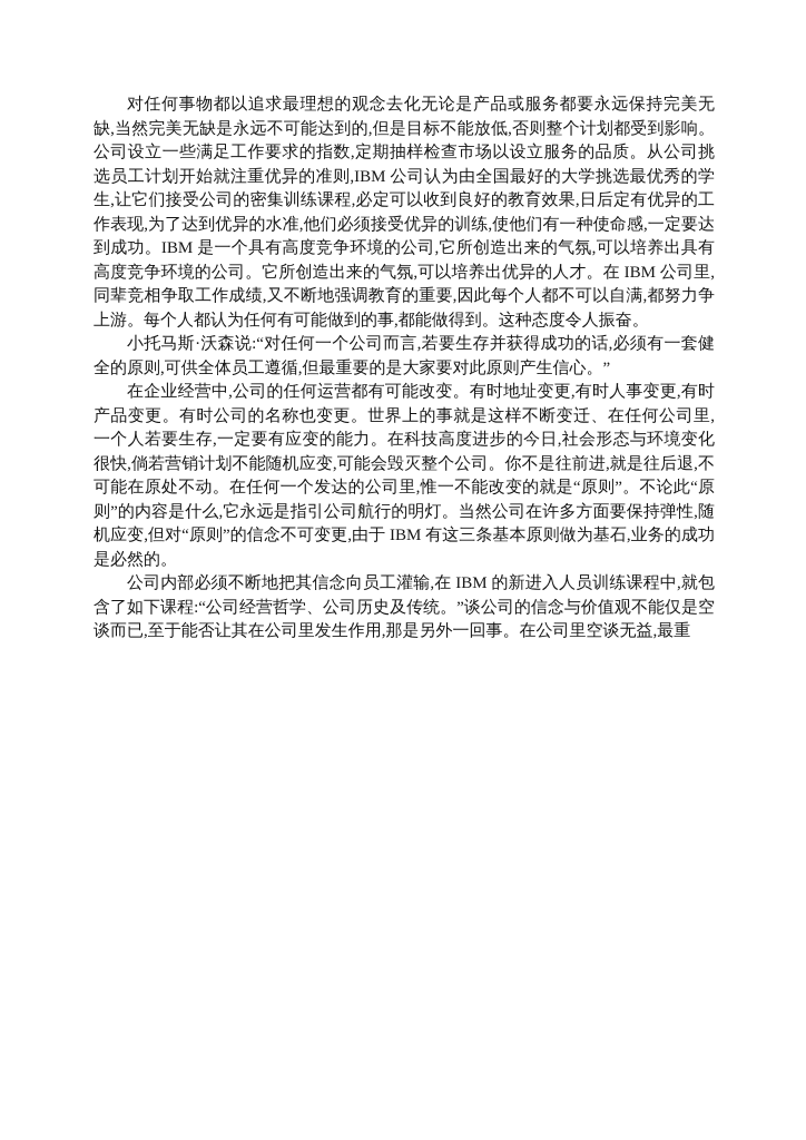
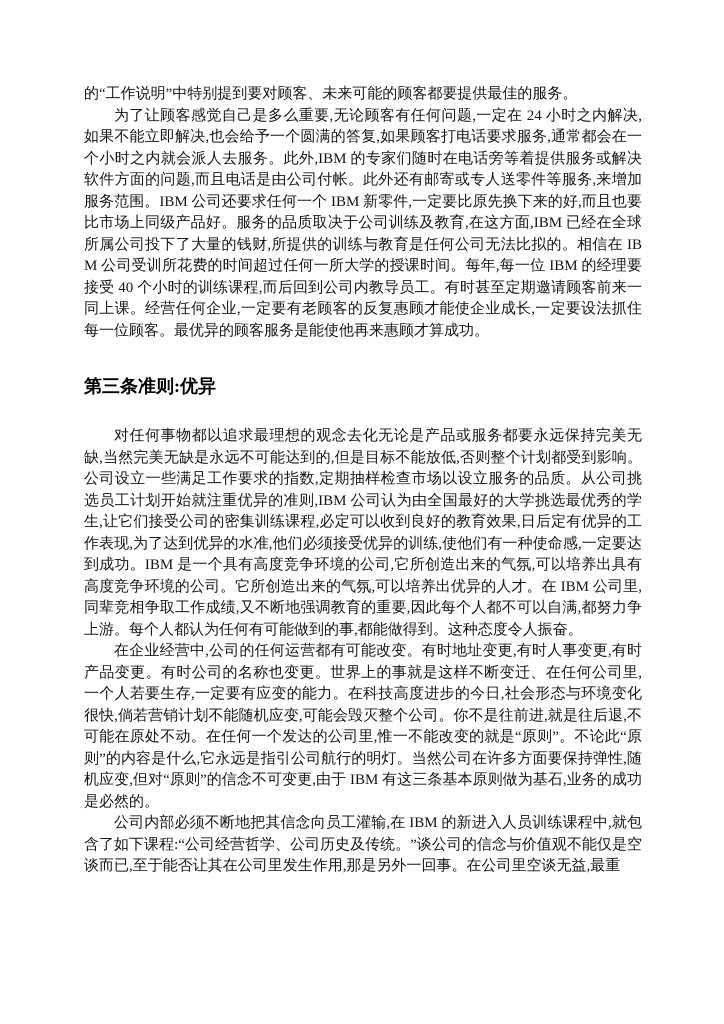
+ 的“工作说明”中特别提到要对顾客、未来可能的顾客都要提供最佳的服务。
+ 为了让顾客感觉自己是多么重要,无论顾客有任何问题,一定在 24 小时之内解决,如果不能立即解决,也会给予一个圆满的答复,如果顾客打电话要求服务,通常都会在一个小时之内就会派人去服务。此外,IBM 的专家们随时在电话旁等着提供服务或解决软件方面的问题,而且电话是由公司付帐。此外还有邮寄或专人送零件等服务,来增加服务范围。IBM 公司还要求任何一个 IBM 新零件,一定要比原先换下来的好,而且也要比市场上同级产品好。服务的品质取决于公司训练及教育,在这方面,IBM 已经在全球所属公司投下了大量的钱财,所提供的训练与教育是任何公司无法比拟的。相信在 IBM 公司受训所花费的时间超过任何一所大学的授课时间。每年,每一位 IBM 的经理要接受 40 个小时的训练课程,而后回到公司内教导员工。有时甚至定期邀请顾客前来一同上课。经营任何企业,一定要有老顾客的反复惠顾才能使企业成长,一定要设法抓住每一位顾客。最优异的顾客服务是能使他再来惠顾才算成功。
+ 第三条准则:优异
  对任何事物都以追求最理想的观念去化无论是产品或服务都要永远保持完美无缺,当然完美无缺是永远不可能达到的,但是目标不能放低,否则整个计划都受到影响。公司设立一些满足工作要求的指数,定期抽样检查市场以设立服务的品质。从公司挑选员工计划开始就注重优异的准则,IBM 公司认为由全国最好的大学挑选最优秀的学生,让它们接受公司的密集训练课程,必定可以收到良好的教育效果,日后定有优异的工作表现,为了达到优异的水准,他们必须接受优异的训练,使他们有一种使命感,一定要达到成功。IBM 是一个具有高度竞争环境的公司,它所创造出来的气氛,可以培养出具有高度竞争环境的公司。它所创造出来的气氛,可以培养出优异的人才。在 IBM 公司里,同辈竞相争取工作成绩,又不断地强调教育的重要,因此每个人都不可以自满,都努力争上游。每个人都认为任何有可能做到的事,都能做得到。这种态度令人振奋。
- 小托马斯·沃森说:“对任何一个公司而言,若要生存并获得成功的话,必须有一套健全的原则,可供全体员工遵循,但最重要的是大家要对此原则产生信心。”
  在企业经营中,公司的任何运营都有可能改变。有时地址变更,有时人事变更,有时产品变更。有时公司的名称也变更。世界上的事就是这样不断变迁、在任何公司里,一个人若要生存,一定要有应变的能力。在科技高度进步的今日,社会形态与环境变化很快,倘若营销计划不能随机应变,可能会毁灭整个公司。你不是往前进,就是往后退,不可能在原处不动。在任何一个发达的公司里,惟一不能改变的就是“原则”。不论此“原则”的内容是什么,它永远是指引公司航行的明灯。当然公司在许多方面要保持弹性,随机应变,但对“原则”的信念不可变更,由于 IBM 有这三条基本原则做为基石,业务的成功是必然的。
  公司内部必须不断地把其信念向员工灌输,在 IBM 的新进入人员训练课程中,就包含了如下课程:“公司经营哲学、公司历史及传统。”谈公司的信念与价值观不能仅是空谈而已,至于能否让其在公司里发生作用,那是另外一回事。在公司里空谈无益,最重
